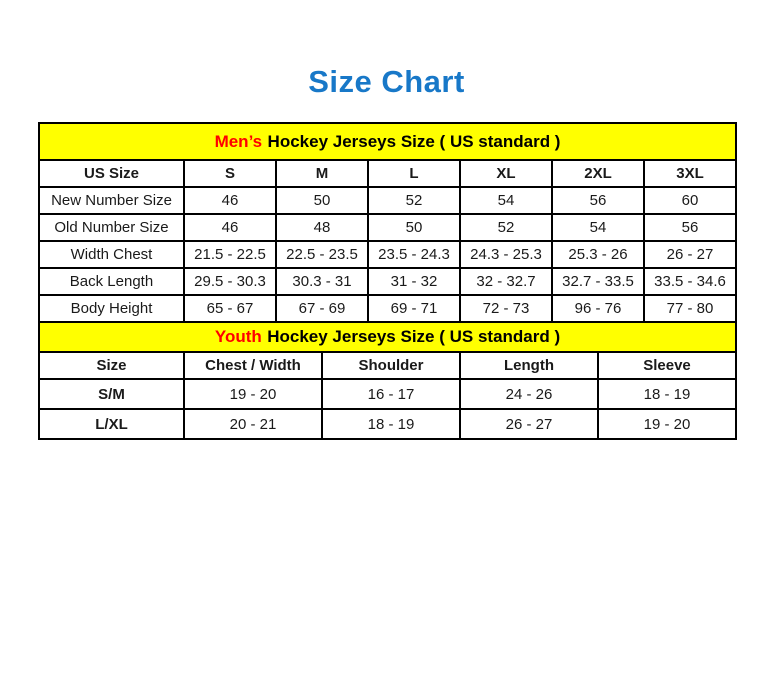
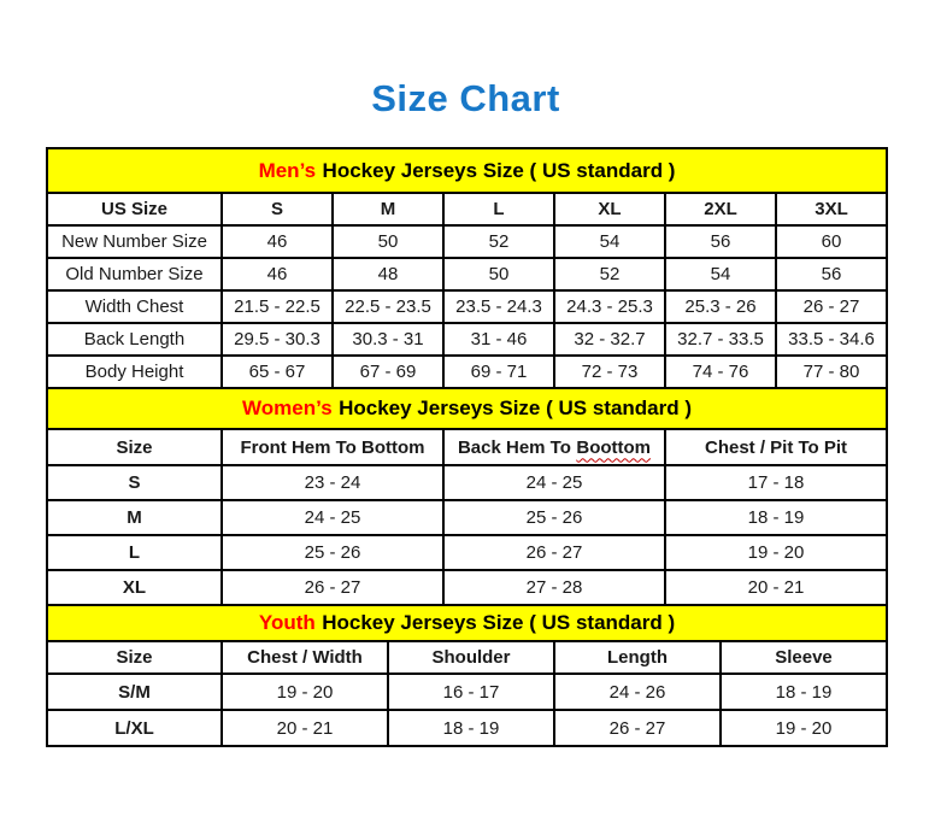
  Size Chart
  Men’s Hockey Jerseys Size ( US standard )
  US Size	S	M	L	XL	2XL	3XL
  New Number Size	46	50	52	54	56	60
  Old Number Size	46	48	50	52	54	56
  Width Chest	21.5 - 22.5	22.5 - 23.5	23.5 - 24.3	24.3 - 25.3	25.3 - 26	26 - 27
- Back Length	29.5 - 30.3	30.3 - 31	31 - 32	32 - 32.7	32.7 - 33.5	33.5 - 34.6
+ Back Length	29.5 - 30.3	30.3 - 31	31 - 46	32 - 32.7	32.7 - 33.5	33.5 - 34.6
- Body Height	65 - 67	67 - 69	69 - 71	72 - 73	96 - 76	77 - 80
+ Body Height	65 - 67	67 - 69	69 - 71	72 - 73	74 - 76	77 - 80
+ Women’s Hockey Jerseys Size ( US standard )
+ Size	Front Hem To Bottom	Back Hem To Boottom	Chest / Pit To Pit
+ S	23 - 24	24 - 25	17 - 18
+ M	24 - 25	25 - 26	18 - 19
+ L	25 - 26	26 - 27	19 - 20
+ XL	26 - 27	27 - 28	20 - 21
  Youth Hockey Jerseys Size ( US standard )
  Size	Chest / Width	Shoulder	Length	Sleeve
  S/M	19 - 20	16 - 17	24 - 26	18 - 19
  L/XL	20 - 21	18 - 19	26 - 27	19 - 20
